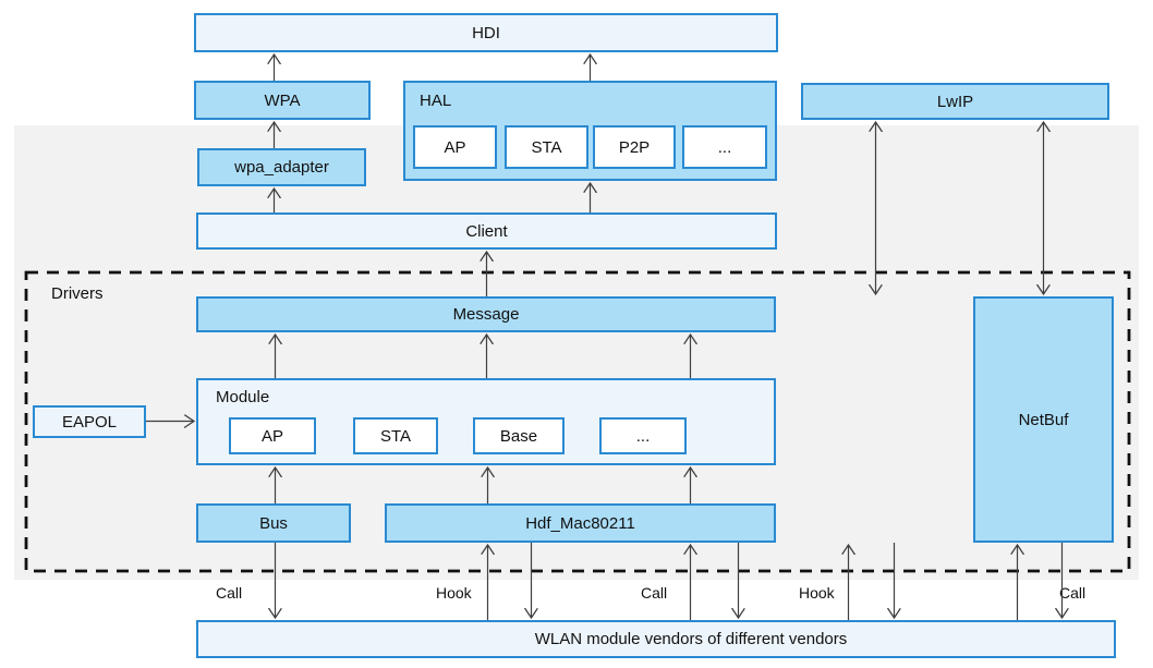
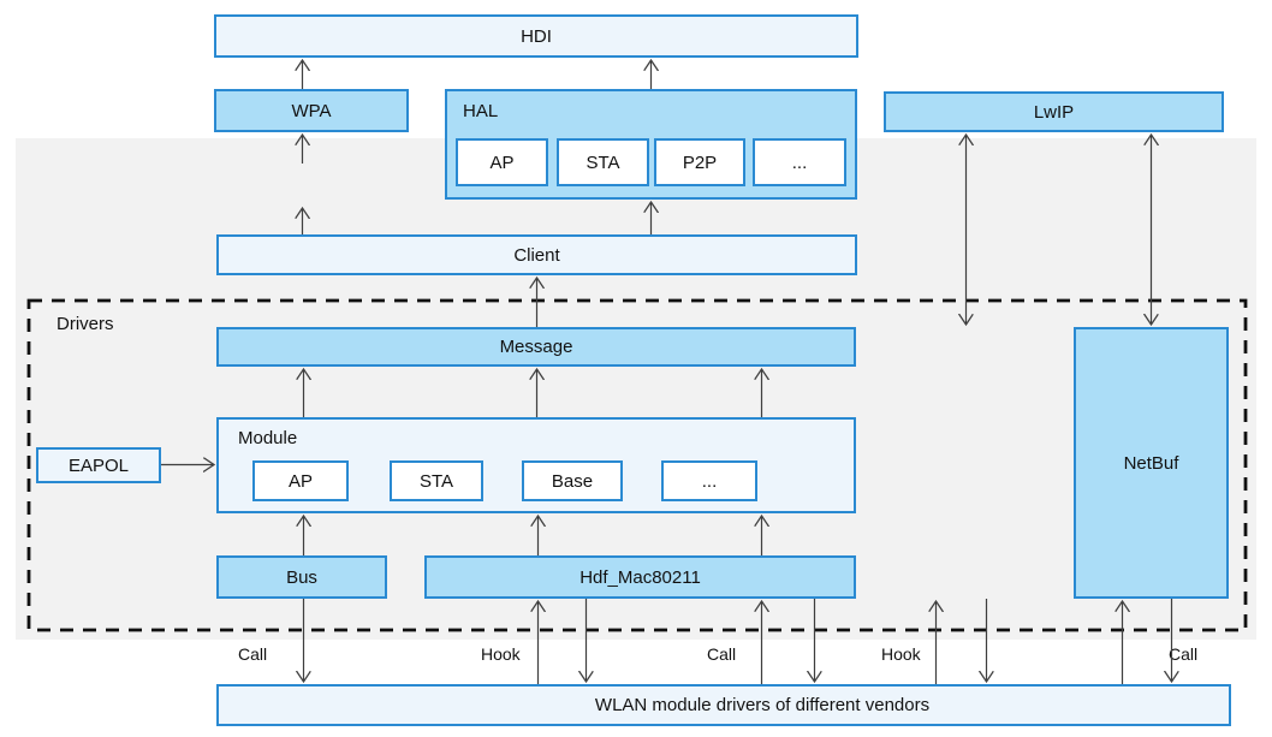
  HDI
  WPA
  HAL
  AP
  STA
  P2P
  ...
  LwIP
- wpa_adapter
  Client
  Drivers
  Message
  Module
  AP
  STA
  Base
  ...
  EAPOL
  Bus
  Hdf_Mac80211
  NetBuf
- WLAN module vendors of different vendors
+ WLAN module drivers of different vendors
  Call
  Hook
  Call
  Hook
  Call
